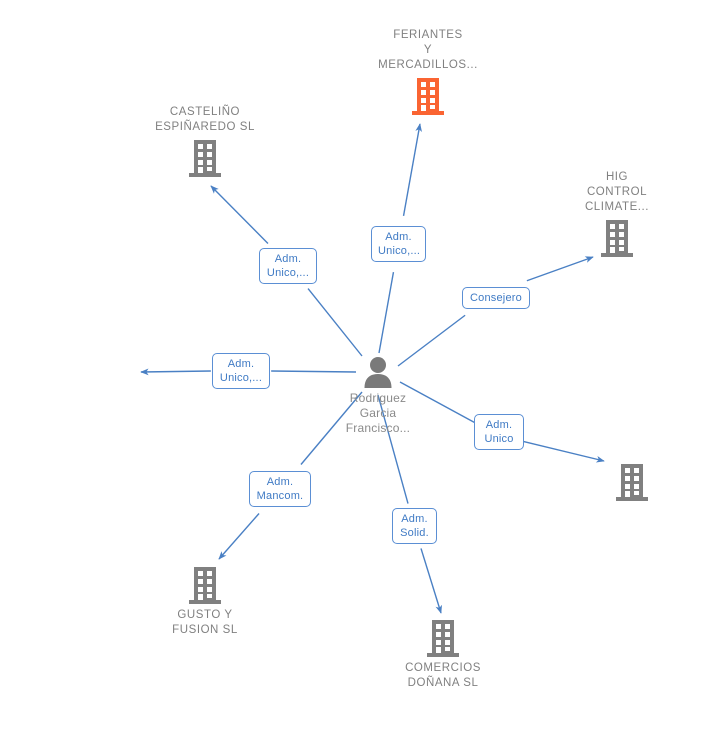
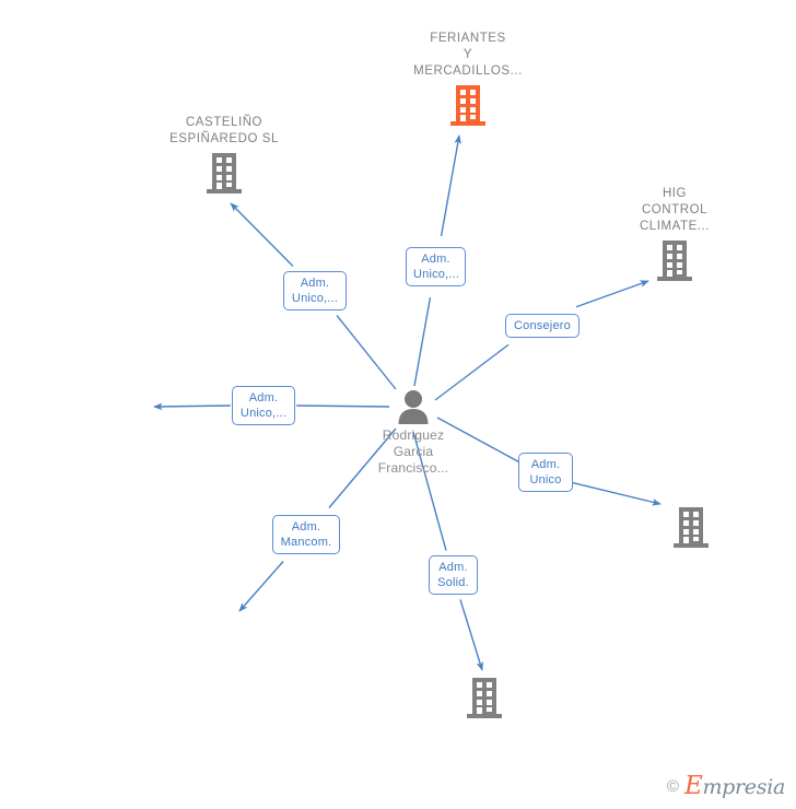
  FERIANTES
  Y
  MERCADILLOS...
  CASTELIÑO
  ESPIÑAREDO SL
  HIG
  CONTROL
  CLIMATE...
- GUSTO Y
- FUSION SL
- COMERCIOS
- DOÑANA SL
  Rodriguez
  Garcia
  Francisco...
  Adm.
  Unico,...
  Adm.
  Unico,...
  Consejero
  Adm.
  Unico,...
  Adm.
  Unico
  Adm.
  Mancom.
  Adm.
  Solid.
+ ©
+ Empresia
